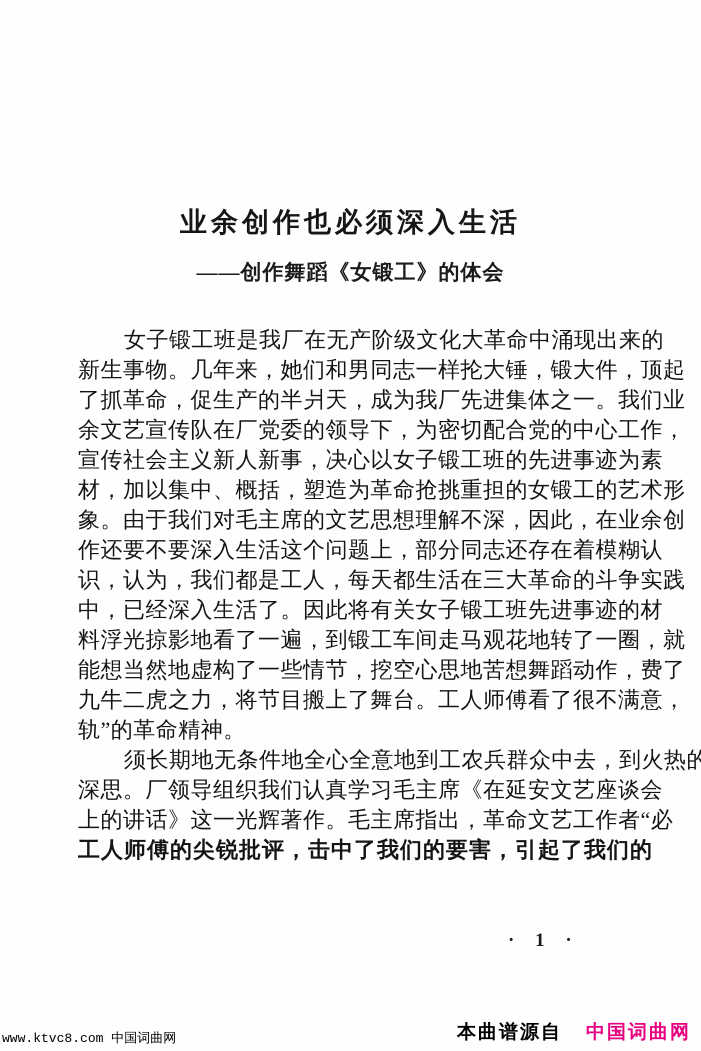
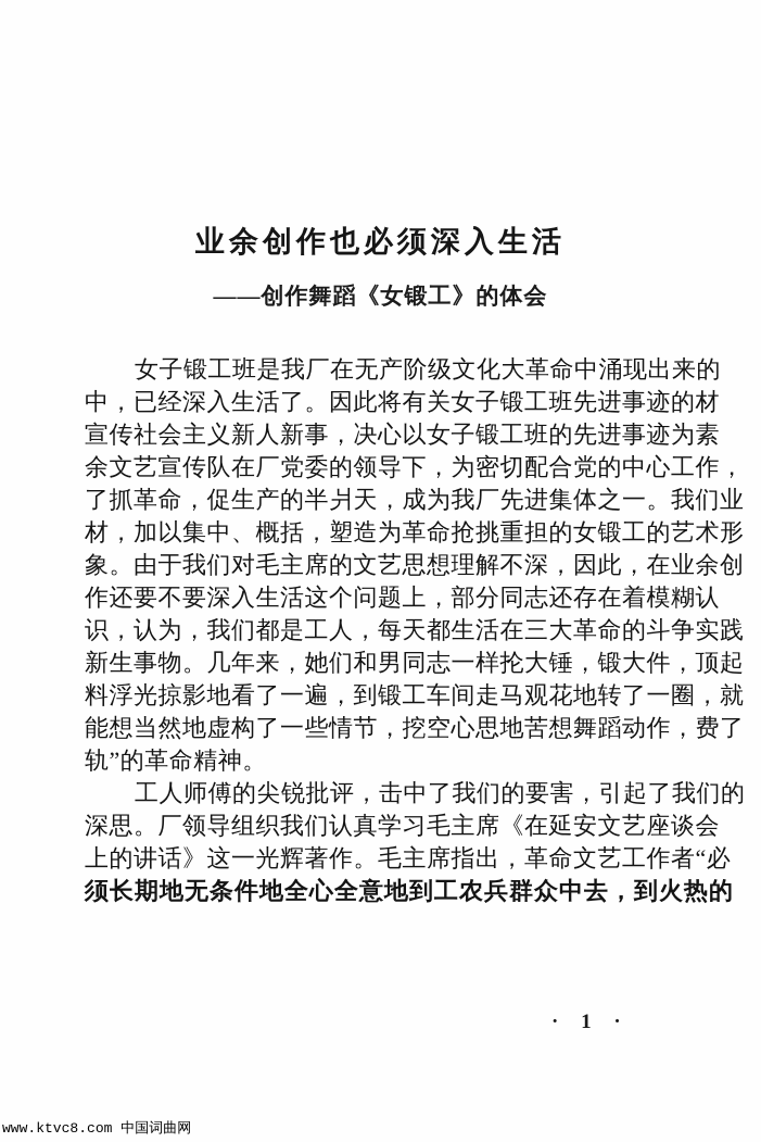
  业余创作也必须深入生活
  ——创作舞蹈《女锻工》的体会
  女子锻工班是我厂在无产阶级文化大革命中涌现出来的
- 新生事物。几年来，她们和男同志一样抡大锤，锻大件，顶起
+ 中，已经深入生活了。因此将有关女子锻工班先进事迹的材
- 了抓革命，促生产的半爿天，成为我厂先进集体之一。我们业
+ 宣传社会主义新人新事，决心以女子锻工班的先进事迹为素
  余文艺宣传队在厂党委的领导下，为密切配合党的中心工作，
- 宣传社会主义新人新事，决心以女子锻工班的先进事迹为素
+ 了抓革命，促生产的半爿天，成为我厂先进集体之一。我们业
  材，加以集中、概括，塑造为革命抢挑重担的女锻工的艺术形
  象。由于我们对毛主席的文艺思想理解不深，因此，在业余创
  作还要不要深入生活这个问题上，部分同志还存在着模糊认
  识，认为，我们都是工人，每天都生活在三大革命的斗争实践
- 中，已经深入生活了。因此将有关女子锻工班先进事迹的材
+ 新生事物。几年来，她们和男同志一样抡大锤，锻大件，顶起
  料浮光掠影地看了一遍，到锻工车间走马观花地转了一圈，就
  能想当然地虚构了一些情节，挖空心思地苦想舞蹈动作，费了
- 九牛二虎之力，将节目搬上了舞台。工人师傅看了很不满意，
  轨”的革命精神。
- 须长期地无条件地全心全意地到工农兵群众中去，到火热的
+ 工人师傅的尖锐批评，击中了我们的要害，引起了我们的
  深思。厂领导组织我们认真学习毛主席《在延安文艺座谈会
  上的讲话》这一光辉著作。毛主席指出，革命文艺工作者“必
- 工人师傅的尖锐批评，击中了我们的要害，引起了我们的
+ 须长期地无条件地全心全意地到工农兵群众中去，到火热的
  · 1 ·
  www.ktvc8.com 中国词曲网
- 本曲谱源自 中国词曲网
